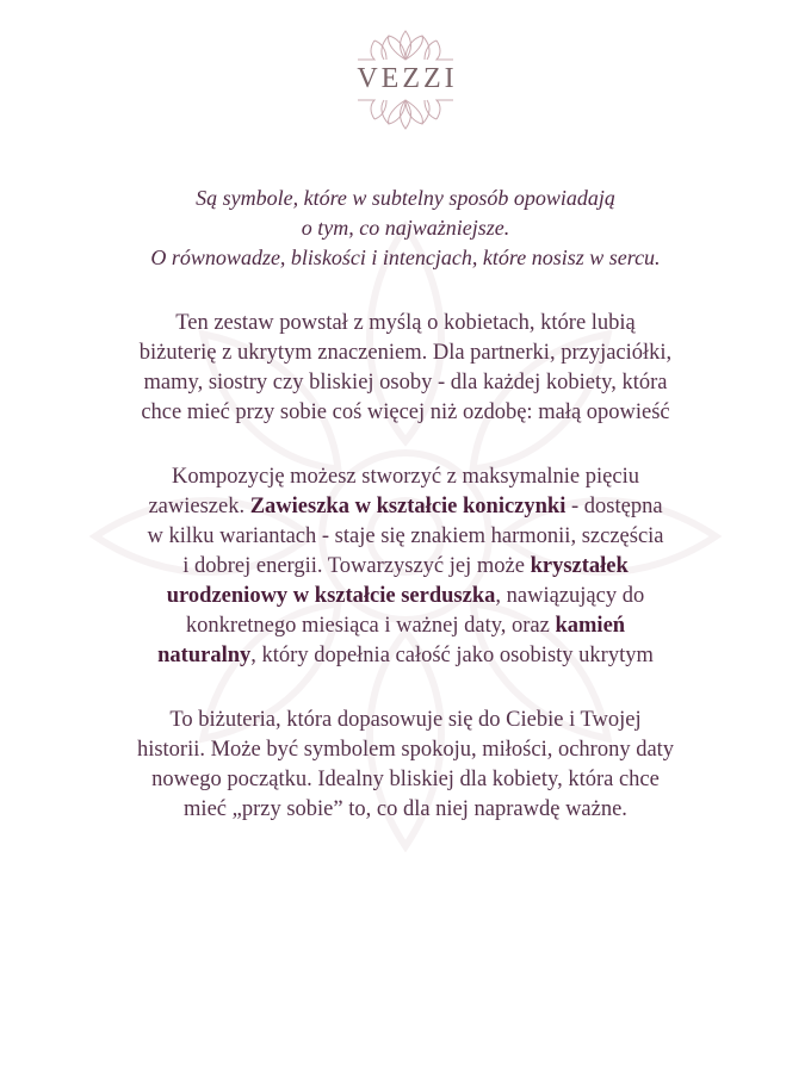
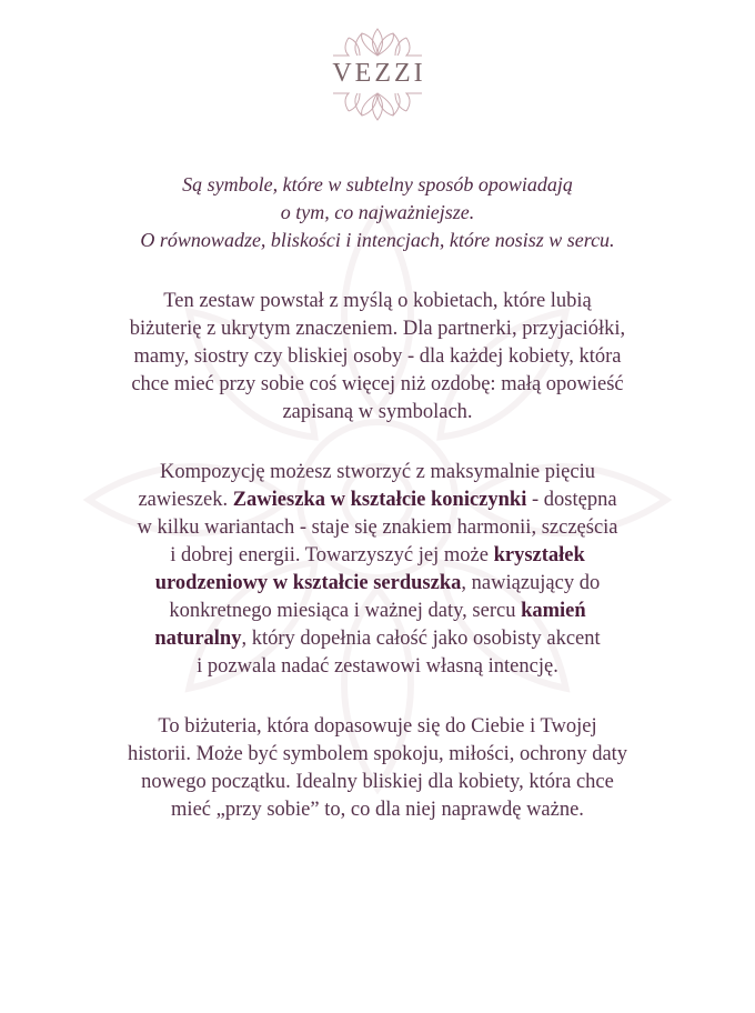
  VEZZI
  Są symbole, które w subtelny sposób opowiadają
  o tym, co najważniejsze.
  O równowadze, bliskości i intencjach, które nosisz w sercu.
  Ten zestaw powstał z myślą o kobietach, które lubią
  biżuterię z ukrytym znaczeniem. Dla partnerki, przyjaciółki,
  mamy, siostry czy bliskiej osoby - dla każdej kobiety, która
  chce mieć przy sobie coś więcej niż ozdobę: małą opowieść
+ zapisaną w symbolach.
  Kompozycję możesz stworzyć z maksymalnie pięciu
  zawieszek. Zawieszka w kształcie koniczynki - dostępna
  w kilku wariantach - staje się znakiem harmonii, szczęścia
  i dobrej energii. Towarzyszyć jej może kryształek
  urodzeniowy w kształcie serduszka, nawiązujący do
- konkretnego miesiąca i ważnej daty, oraz kamień
+ konkretnego miesiąca i ważnej daty, sercu kamień
- naturalny, który dopełnia całość jako osobisty ukrytym
+ naturalny, który dopełnia całość jako osobisty akcent
+ i pozwala nadać zestawowi własną intencję.
  To biżuteria, która dopasowuje się do Ciebie i Twojej
  historii. Może być symbolem spokoju, miłości, ochrony daty
  nowego początku. Idealny bliskiej dla kobiety, która chce
  mieć „przy sobie” to, co dla niej naprawdę ważne.
